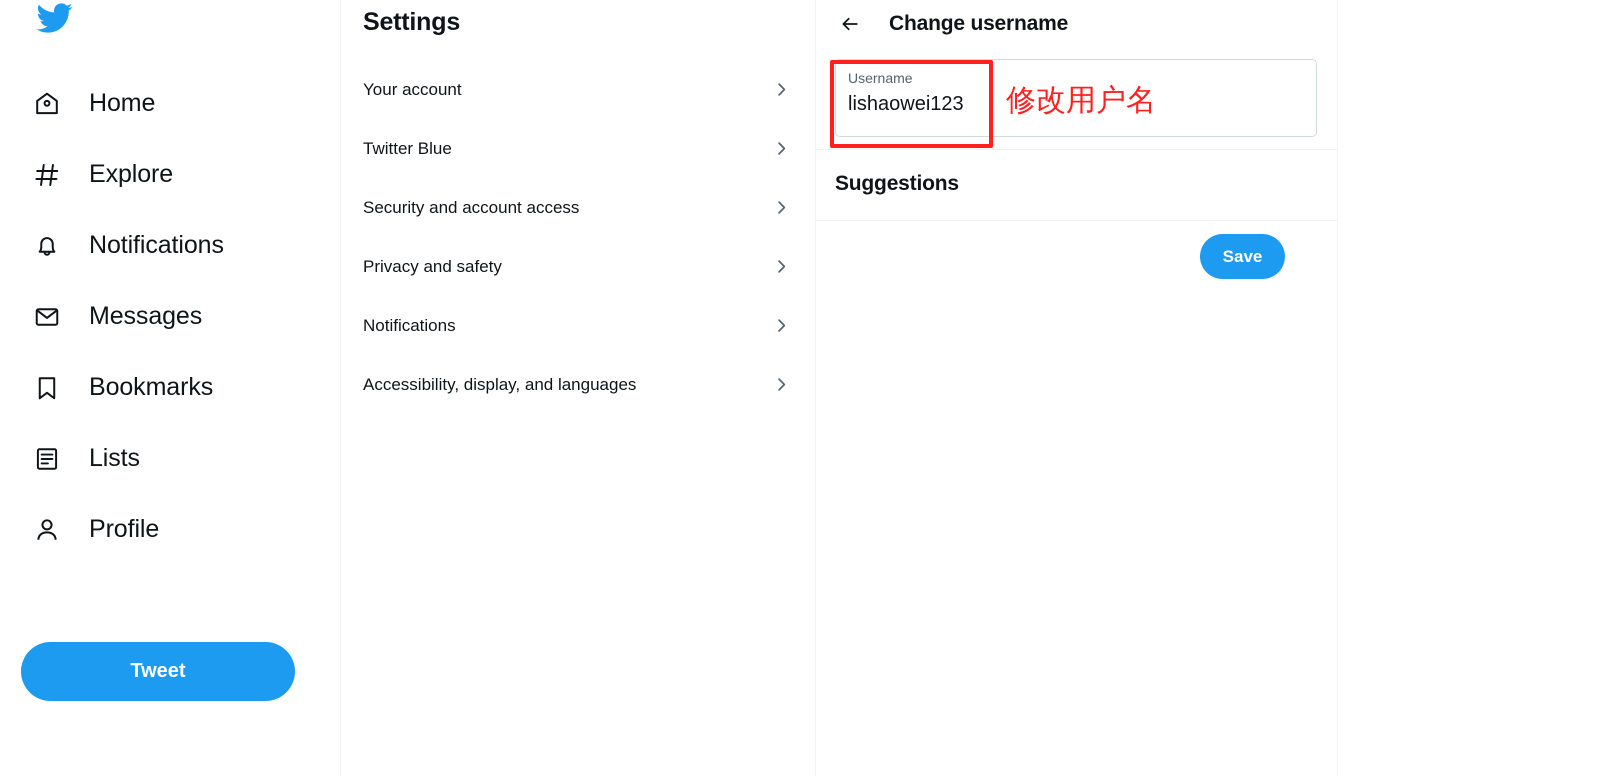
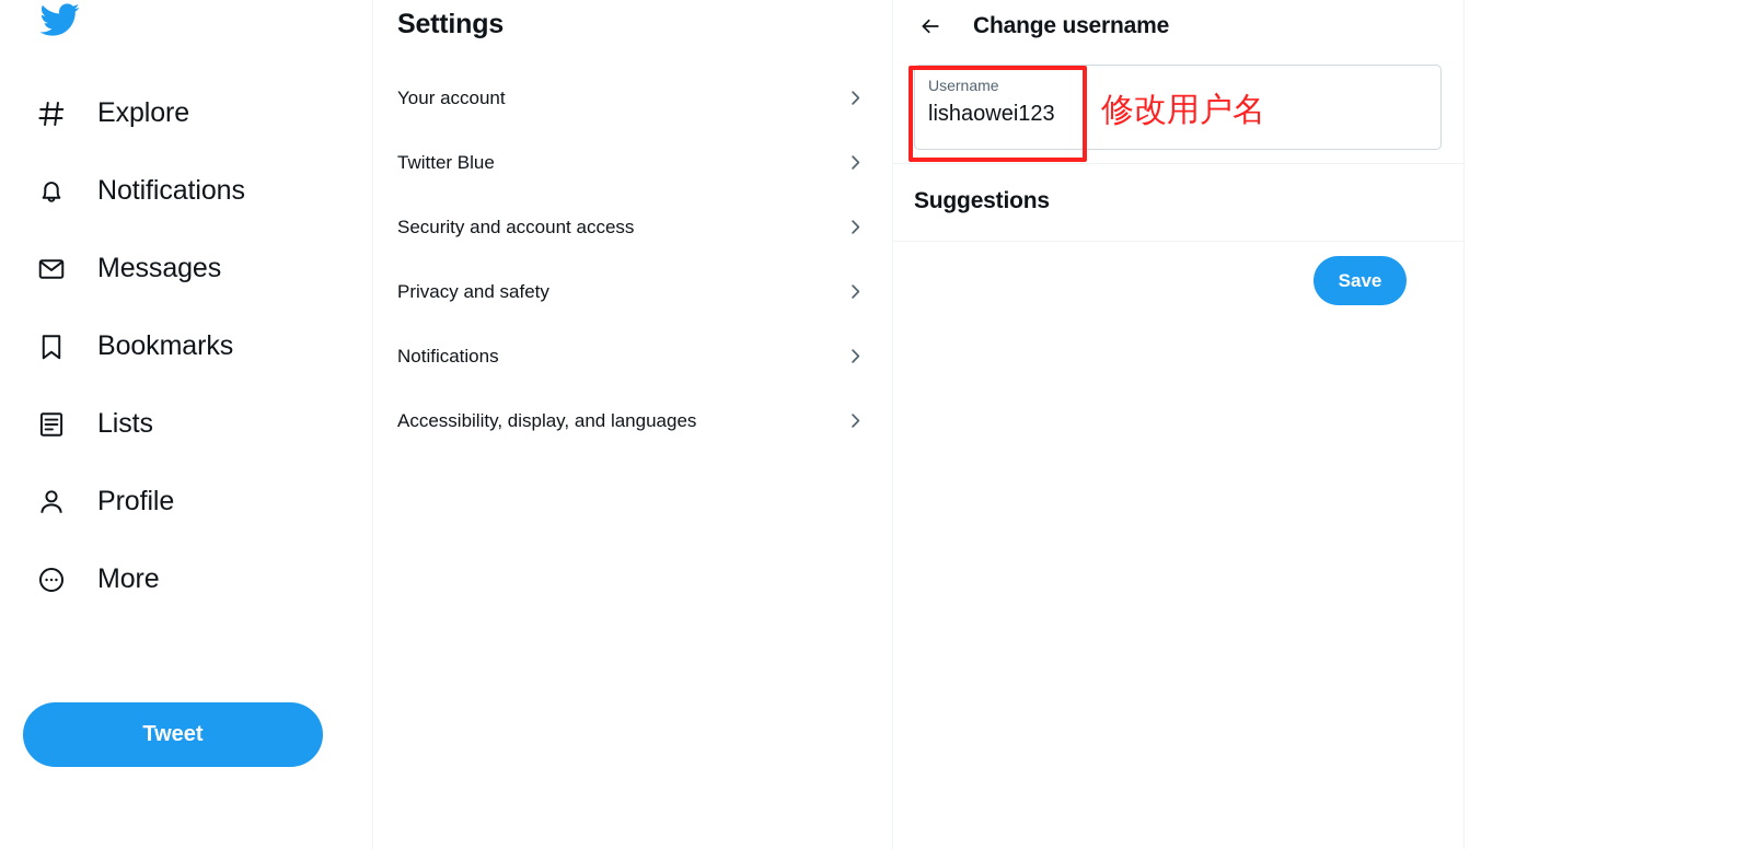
- Home
  Explore
  Notifications
  Messages
  Bookmarks
  Lists
  Profile
+ More
  Tweet
  Settings
  Your account
  Twitter Blue
  Security and account access
  Privacy and safety
  Notifications
  Accessibility, display, and languages
  Change username
  Username
  lishaowei123
  Suggestions
  Save
  修改用户名
